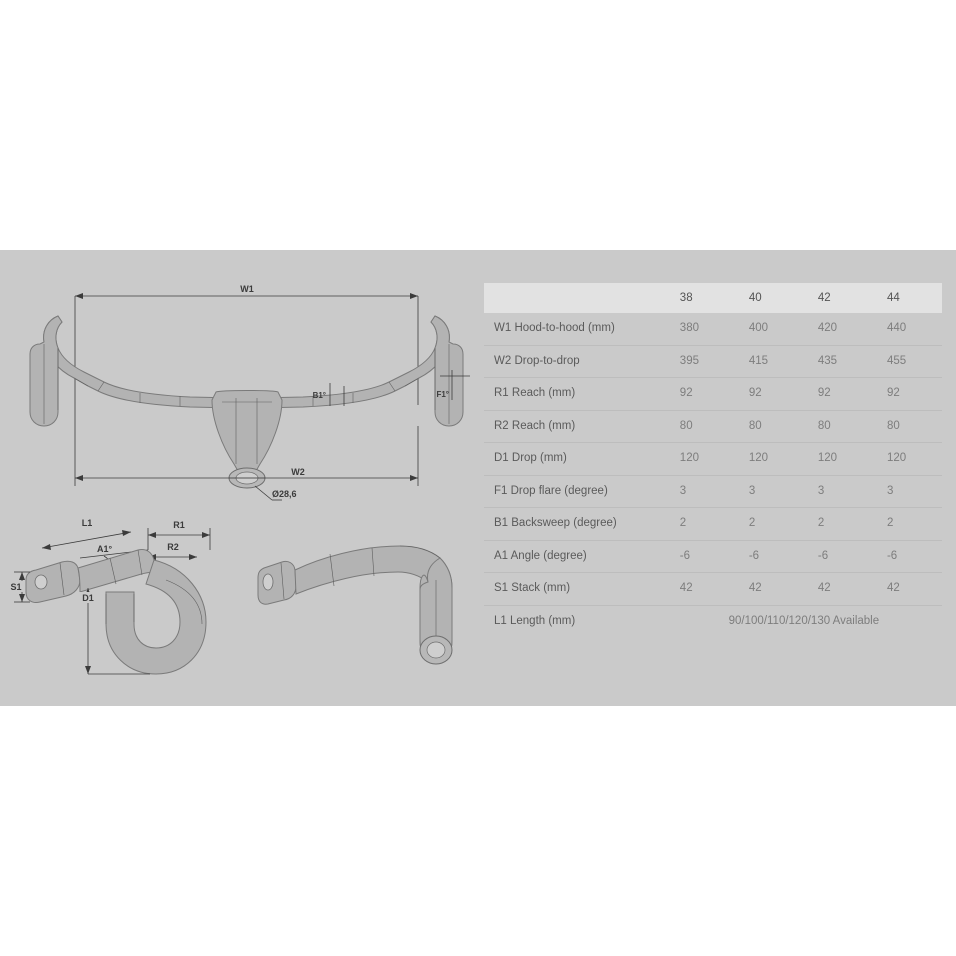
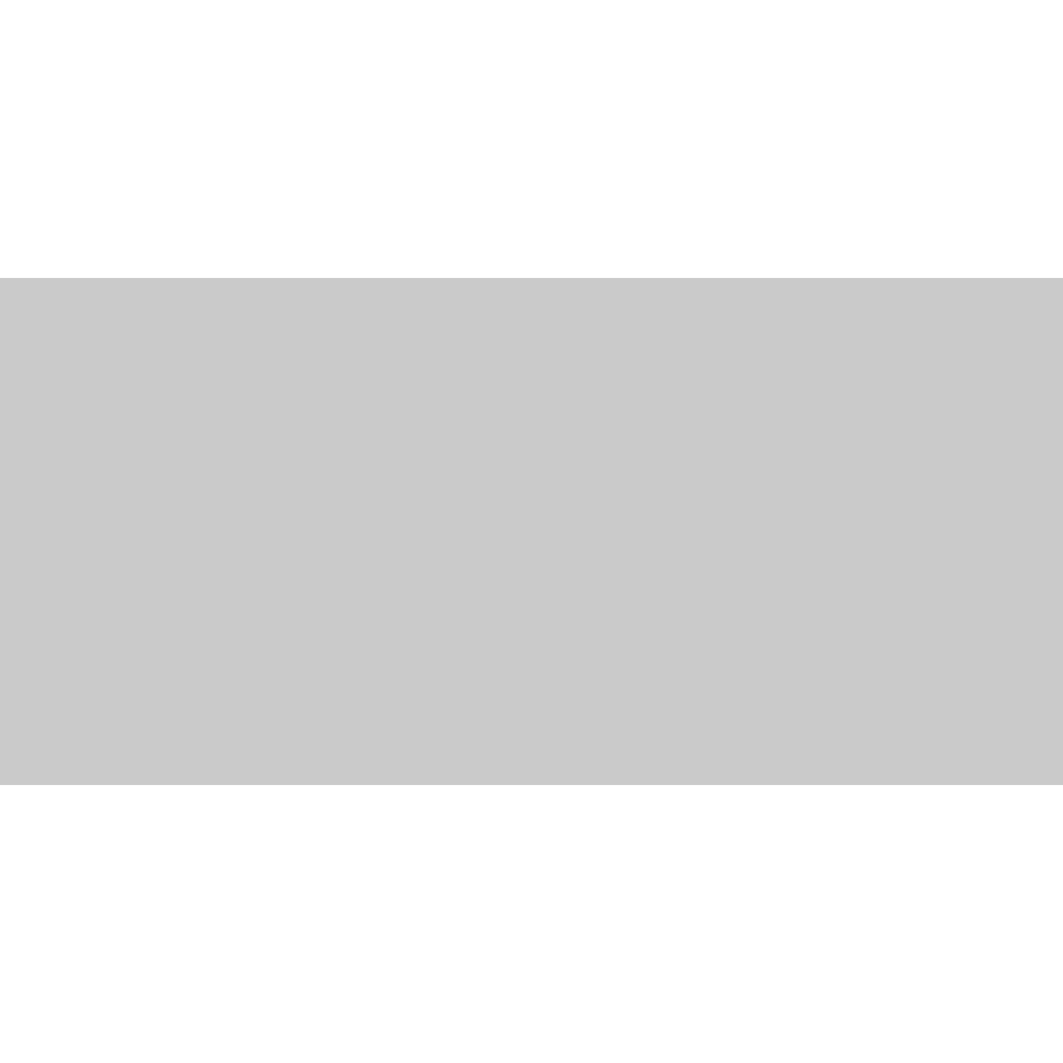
- W1
- B1°
- F1°
- W2
- Ø28,6
- L1
- R1
- R2
- A1°
- S1
- D1
- 	38	40	42	44
- W1 Hood-to-hood (mm)	380	400	420	440
- W2 Drop-to-drop	395	415	435	455
- R1 Reach (mm)	92	92	92	92
- R2 Reach (mm)	80	80	80	80
- D1 Drop (mm)	120	120	120	120
- F1 Drop flare (degree)	3	3	3	3
- B1 Backsweep (degree)	2	2	2	2
- A1 Angle (degree)	-6	-6	-6	-6
- S1 Stack (mm)	42	42	42	42
- L1 Length (mm)	90/100/110/120/130 Available
